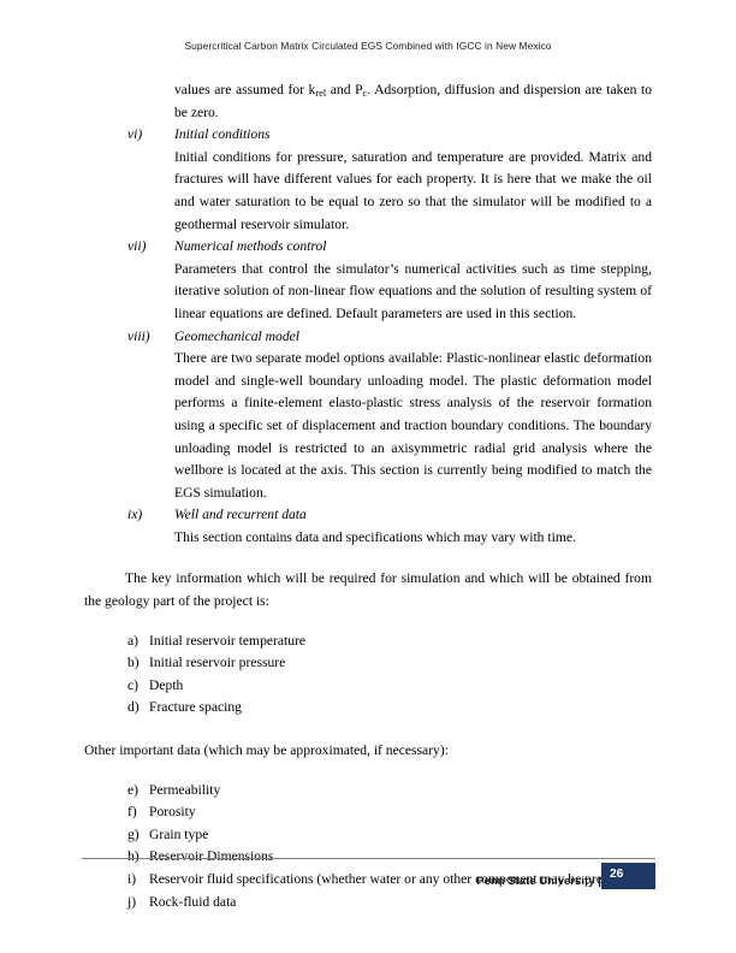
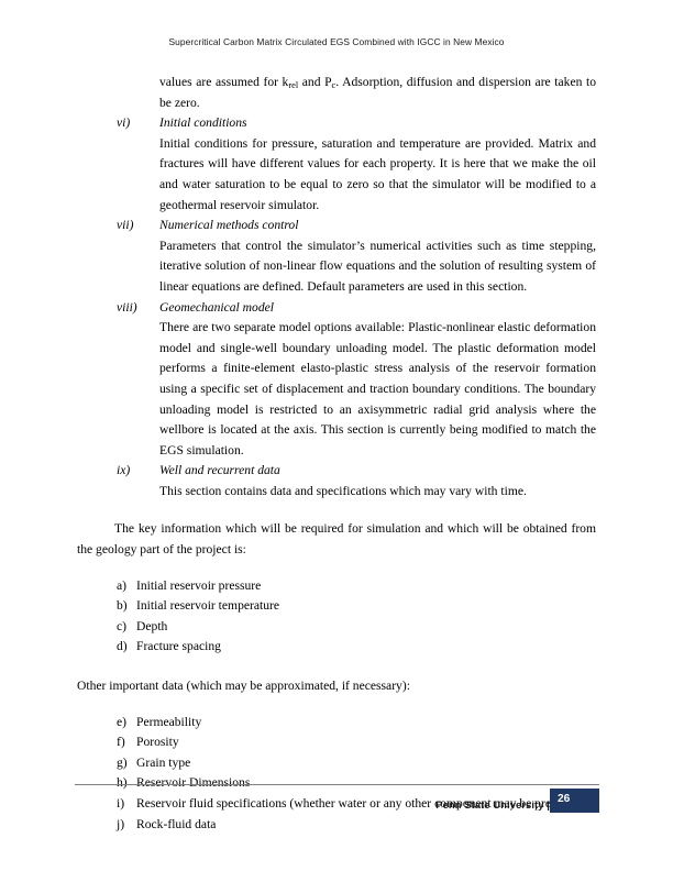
  Supercritical Carbon Matrix Circulated EGS Combined with IGCC in New Mexico
  values are assumed for krel and Pc. Adsorption, diffusion and dispersion are taken to be zero.
  vi)
  Initial conditions
  Initial conditions for pressure, saturation and temperature are provided. Matrix and fractures will have different values for each property. It is here that we make the oil and water saturation to be equal to zero so that the simulator will be modified to a geothermal reservoir simulator.
  vii)
  Numerical methods control
  Parameters that control the simulator’s numerical activities such as time stepping, iterative solution of non-linear flow equations and the solution of resulting system of linear equations are defined. Default parameters are used in this section.
  viii)
  Geomechanical model
  There are two separate model options available: Plastic-nonlinear elastic deformation model and single-well boundary unloading model. The plastic deformation model performs a finite-element elasto-plastic stress analysis of the reservoir formation using a specific set of displacement and traction boundary conditions. The boundary unloading model is restricted to an axisymmetric radial grid analysis where the wellbore is located at the axis. This section is currently being modified to match the EGS simulation.
  ix)
  Well and recurrent data
  This section contains data and specifications which may vary with time.
  The key information which will be required for simulation and which will be obtained from the geology part of the project is:
  a)
- Initial reservoir temperature
+ Initial reservoir pressure
  b)
- Initial reservoir pressure
+ Initial reservoir temperature
  c)
  Depth
  d)
  Fracture spacing
  Other important data (which may be approximated, if necessary):
  e)
  Permeability
  f)
  Porosity
  g)
  Grain type
  h)
  Reservoir Dimensions
  i)
  Reservoir fluid specifications (whether water or any other component may be pre
  j)
  Rock-fluid data
  Penn State University |
  26
